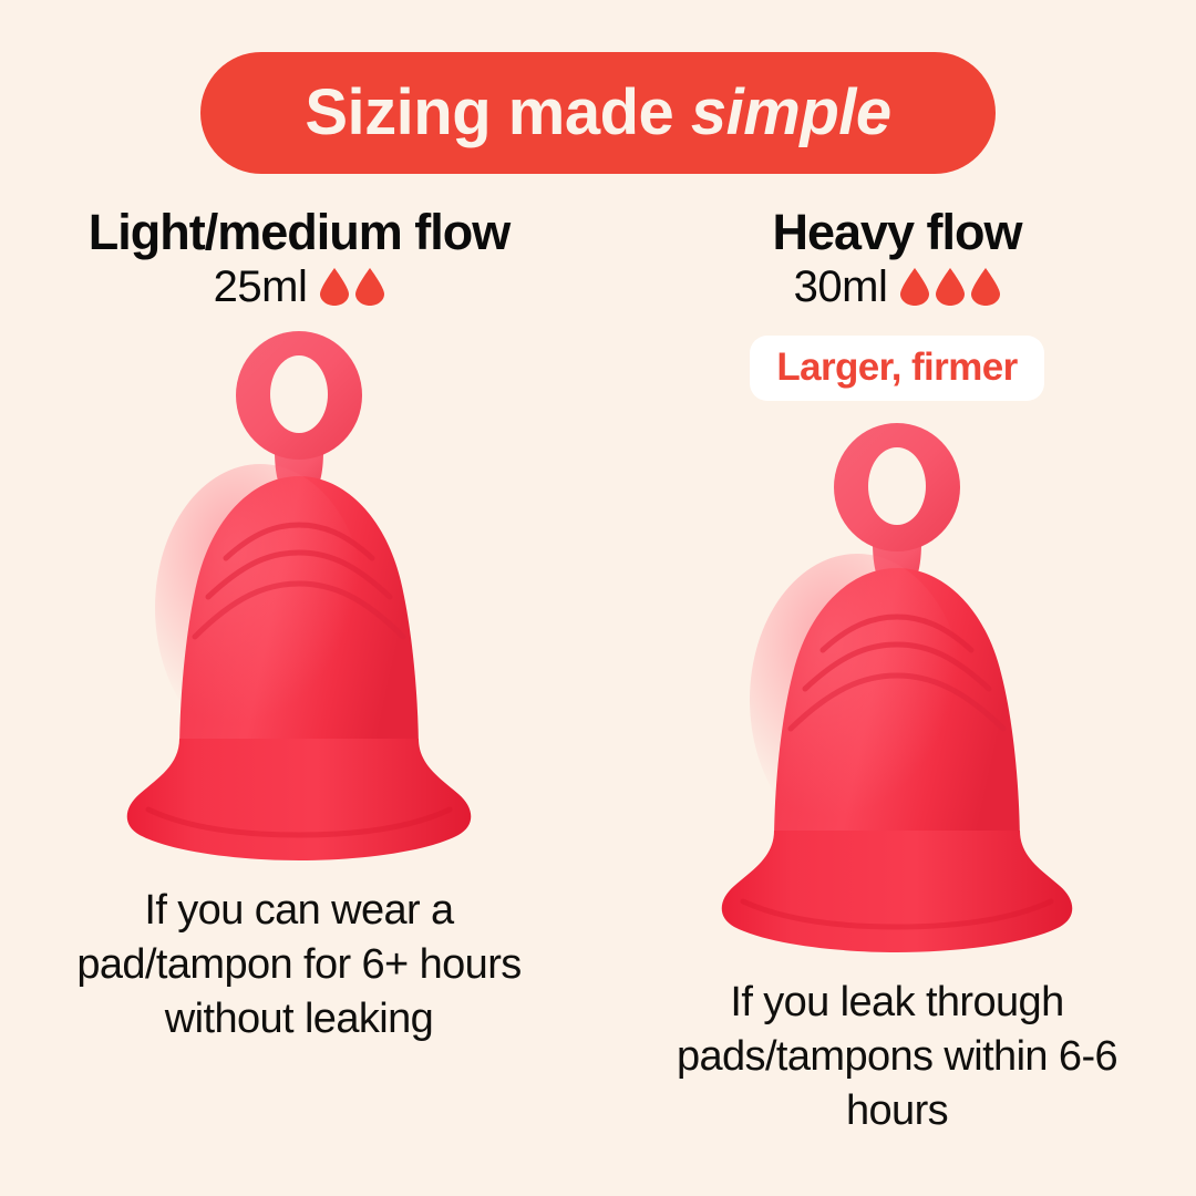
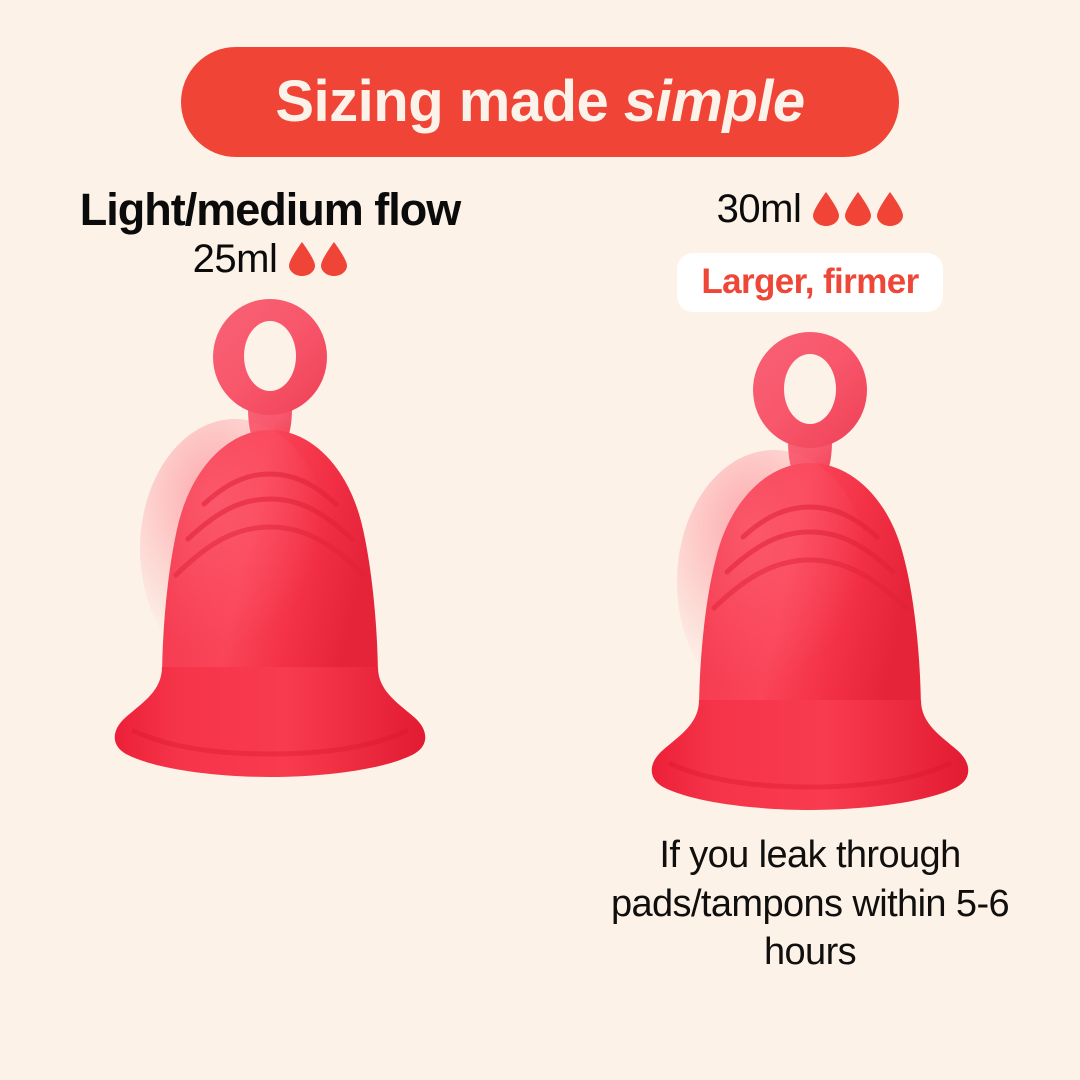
  Sizing made simple
  Light/medium flow
  25ml
- If you can wear a pad/tampon for 6+ hours without leaking
- Heavy flow
  30ml
  Larger, firmer
- If you leak through pads/tampons within 6-6 hours
+ If you leak through pads/tampons within 5-6 hours
